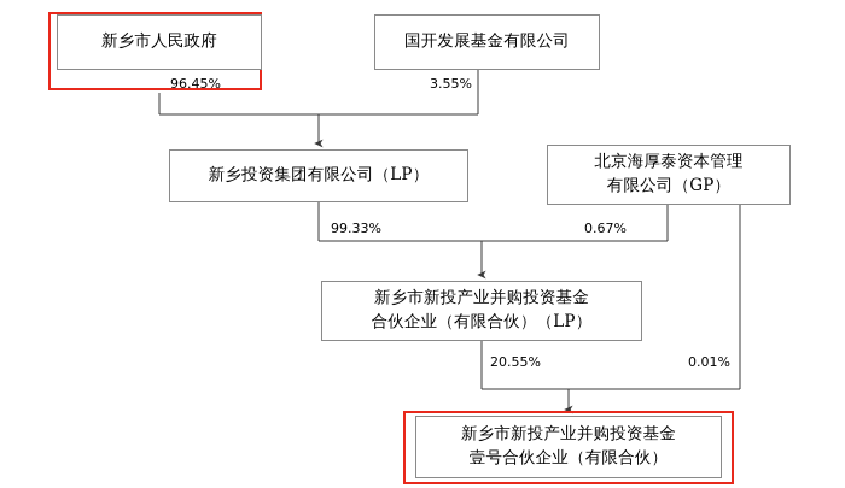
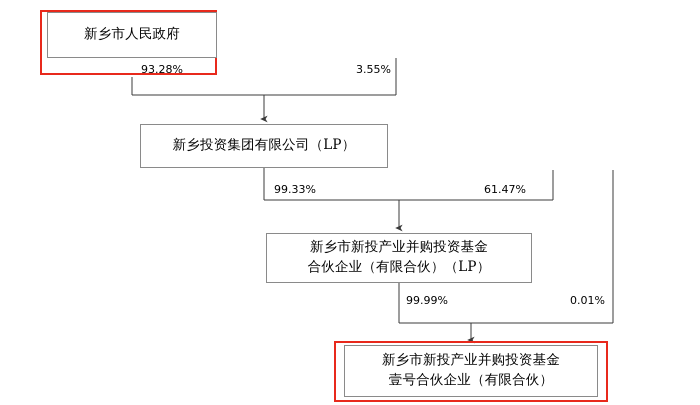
  新乡市人民政府
- 国开发展基金有限公司
  新乡投资集团有限公司（LP）
- 北京海厚泰资本管理
- 有限公司（GP）
  新乡市新投产业并购投资基金
  合伙企业（有限合伙）（LP）
  新乡市新投产业并购投资基金
  壹号合伙企业（有限合伙）
- 96.45%
+ 93.28%
  3.55%
  99.33%
- 0.67%
+ 61.47%
- 20.55%
+ 99.99%
  0.01%
